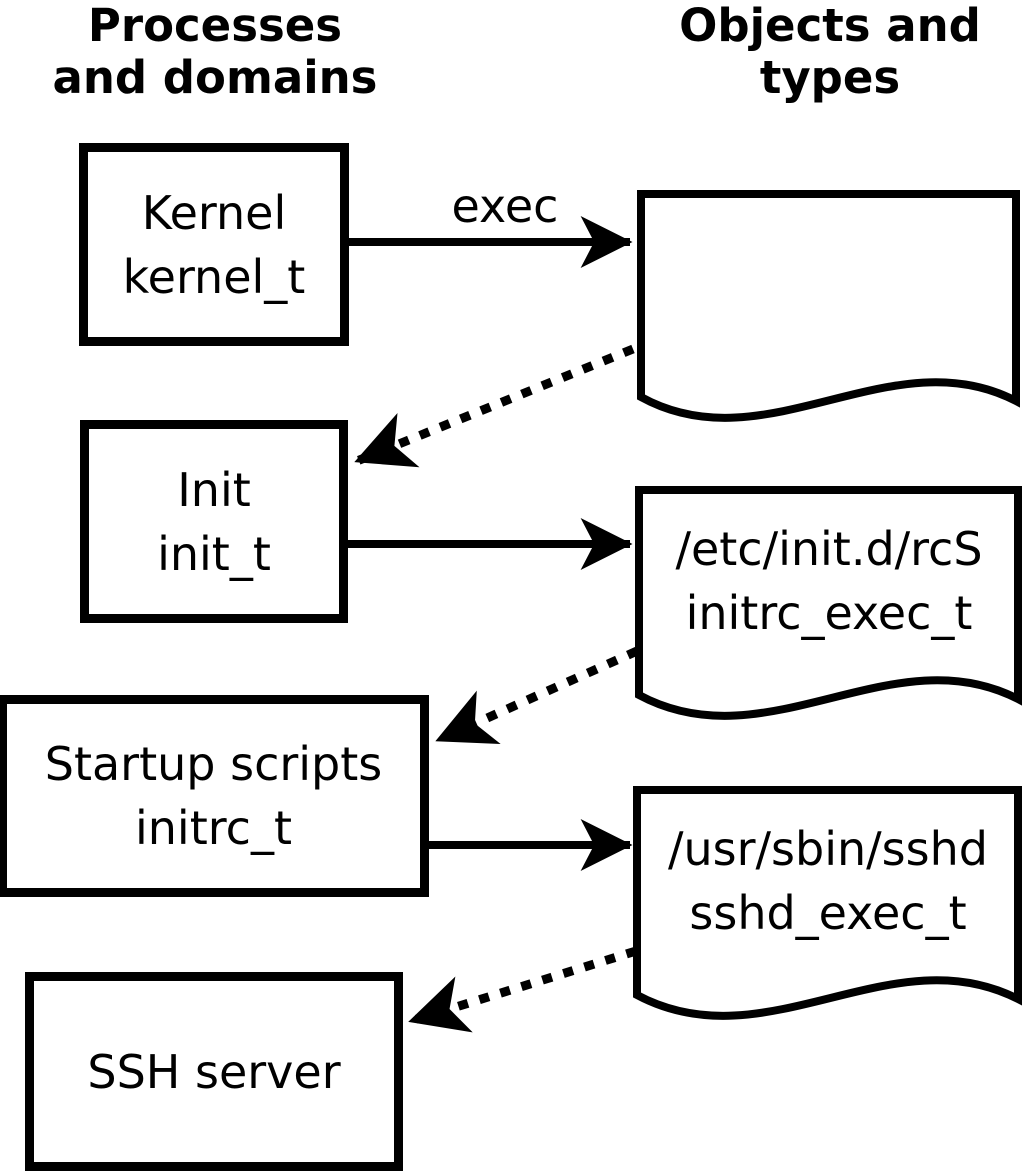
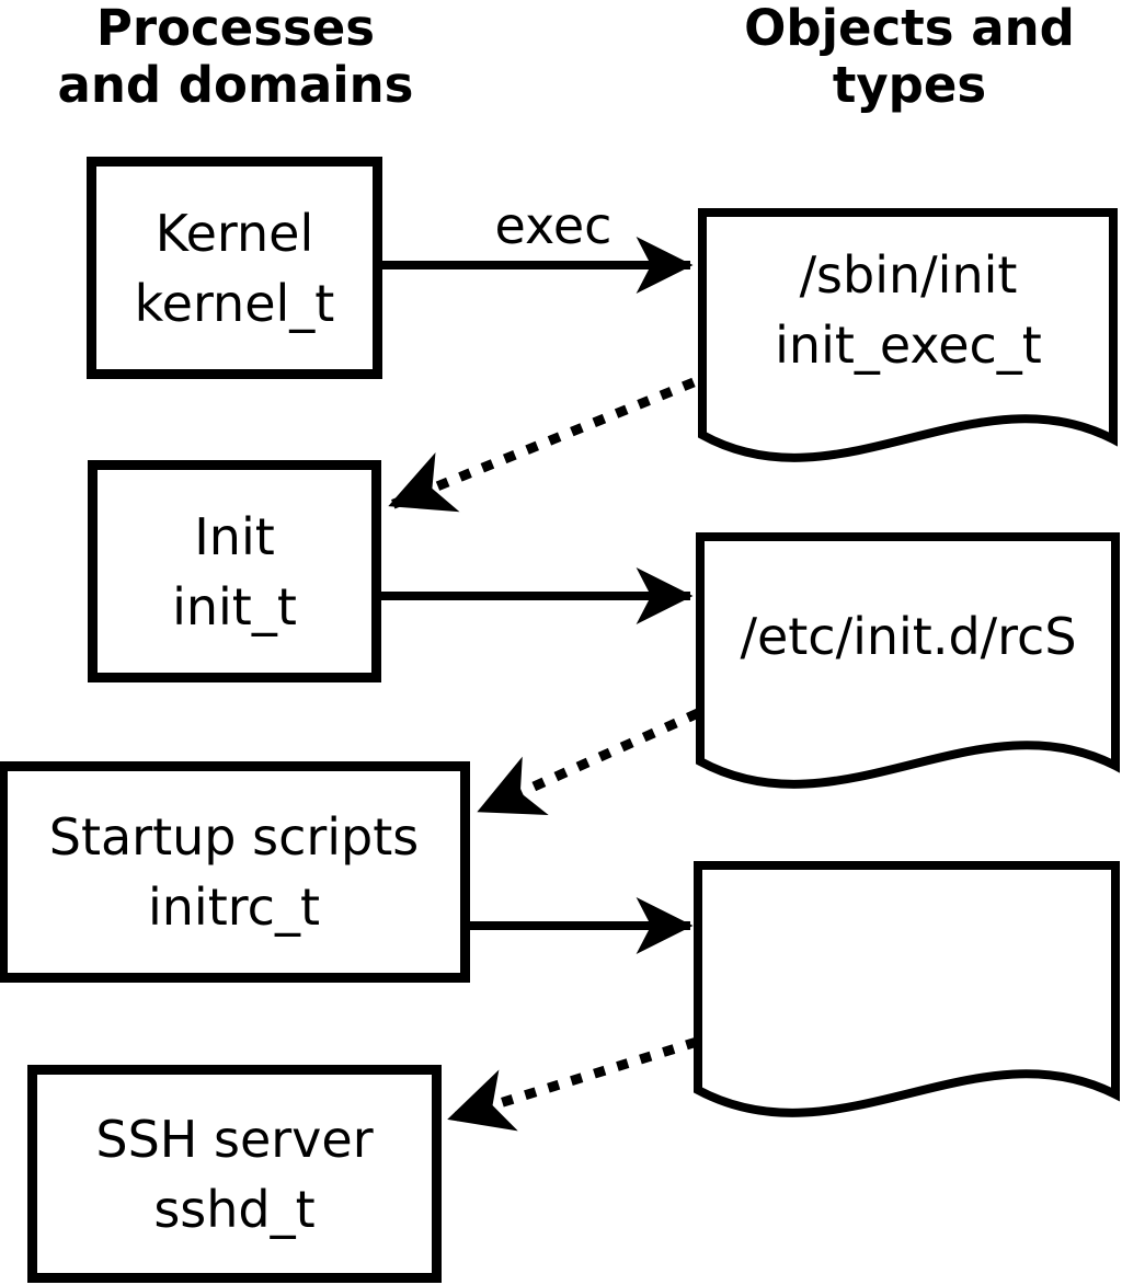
  Processes
  and domains
  Objects and
  types
  Kernel
  kernel_t
  Init
  init_t
  Startup scripts
  initrc_t
  SSH server
+ sshd_t
+ /sbin/init
+ init_exec_t
  /etc/init.d/rcS
- initrc_exec_t
- /usr/sbin/sshd
- sshd_exec_t
  exec
